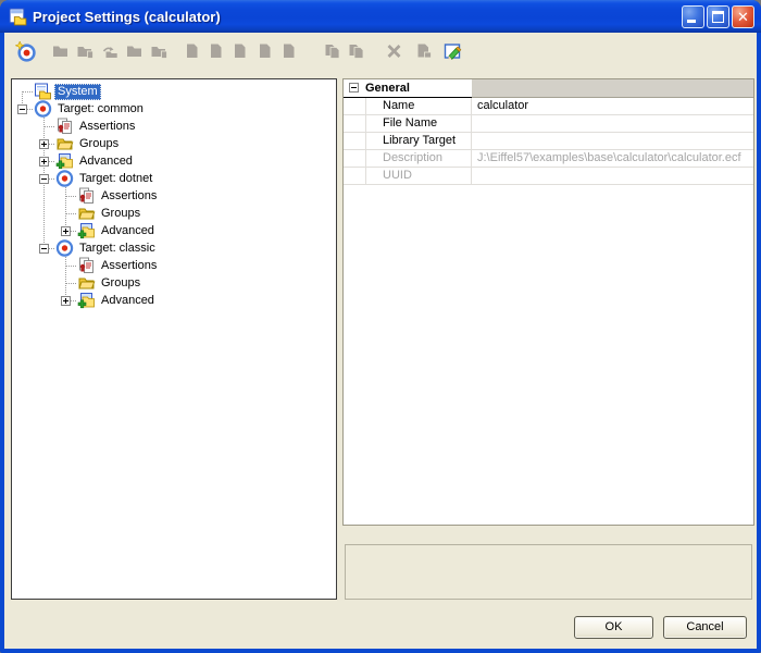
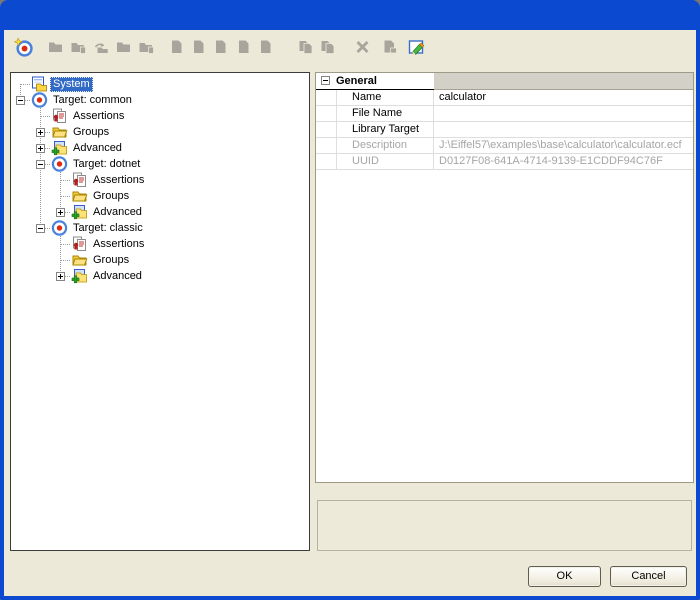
- Project Settings (calculator)
- ✕
  System
  Target: common
  Assertions
  Groups
  Advanced
  Target: dotnet
  Assertions
  Groups
  Advanced
  Target: classic
  Assertions
  Groups
  Advanced
  General
  Name
  calculator
  File Name
  Library Target
  Description
  J:\Eiffel57\examples\base\calculator\calculator.ecf
  UUID
+ D0127F08-641A-4714-9139-E1CDDF94C76F
  OK
  Cancel
